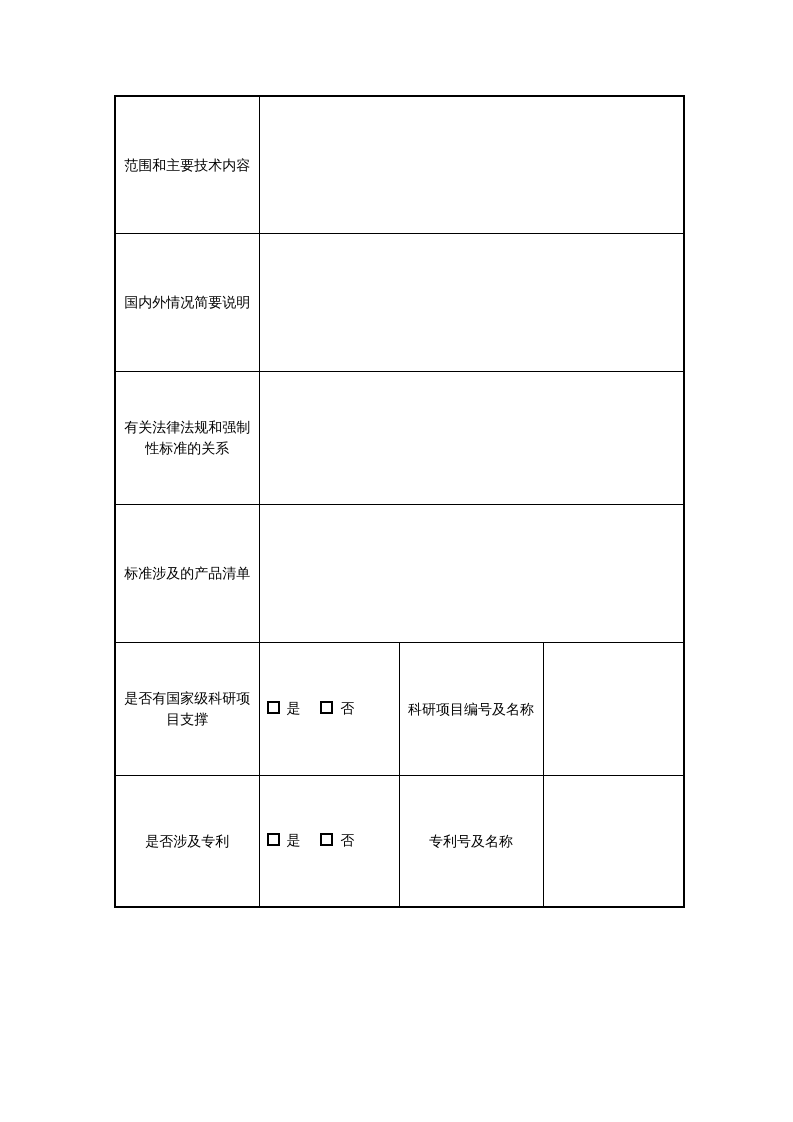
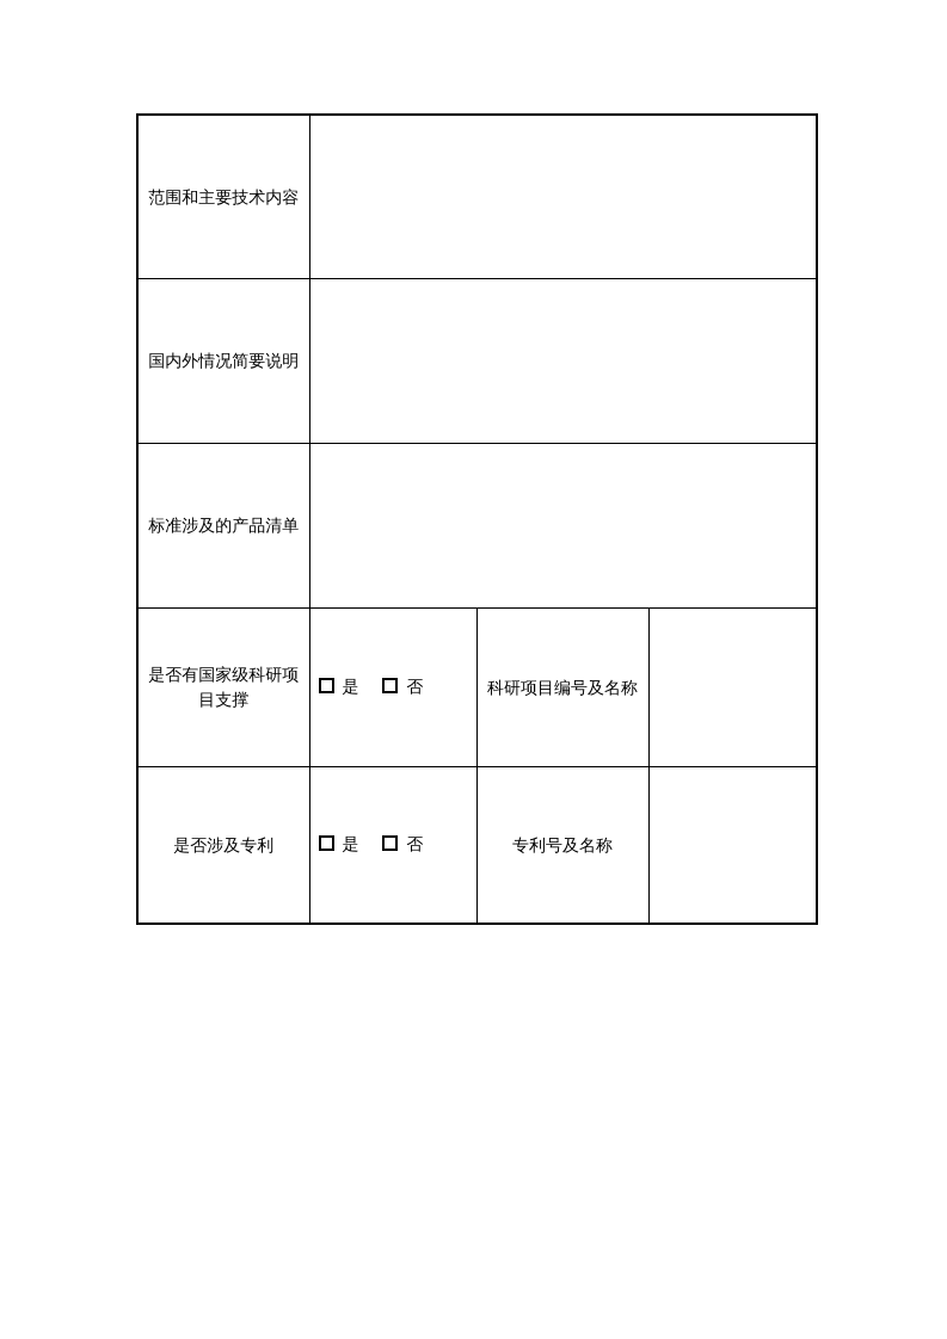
  范围和主要技术内容
  国内外情况简要说明
- 有关法律法规和强制性标准的关系
  标准涉及的产品清单
  是否有国家级科研项目支撑	是 否	科研项目编号及名称
  是否涉及专利	是 否	专利号及名称
